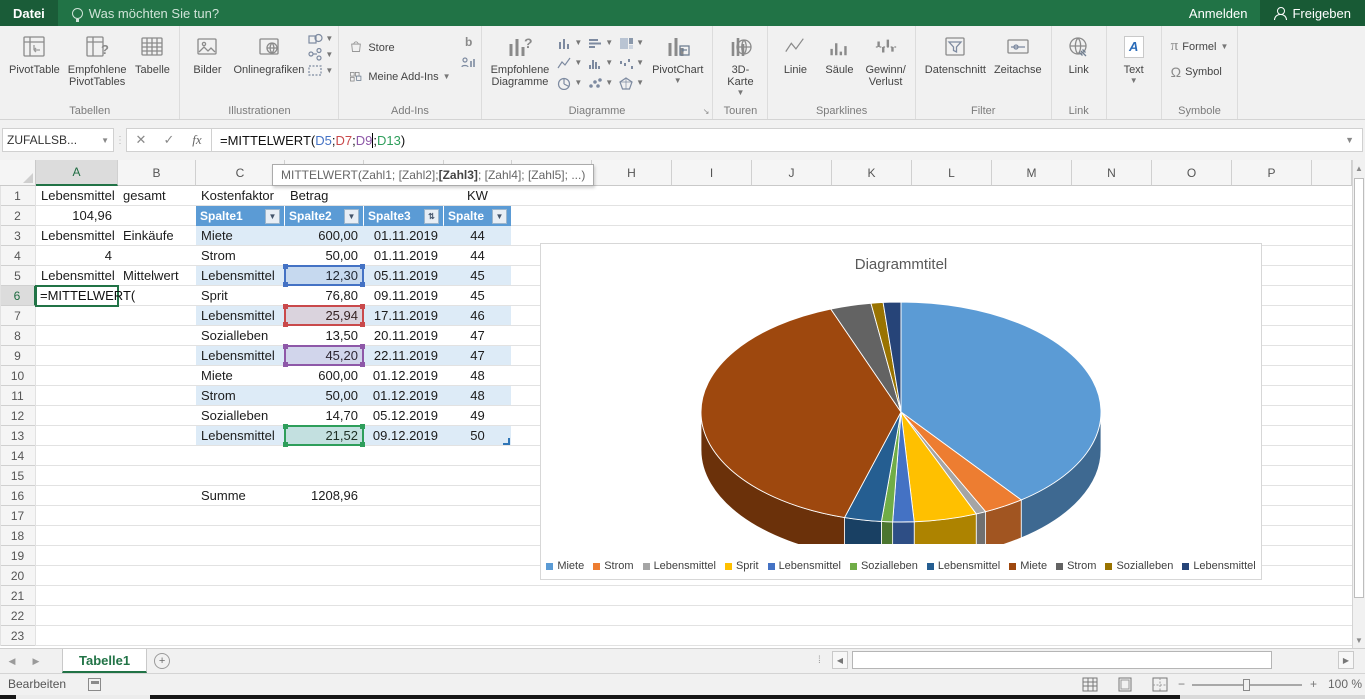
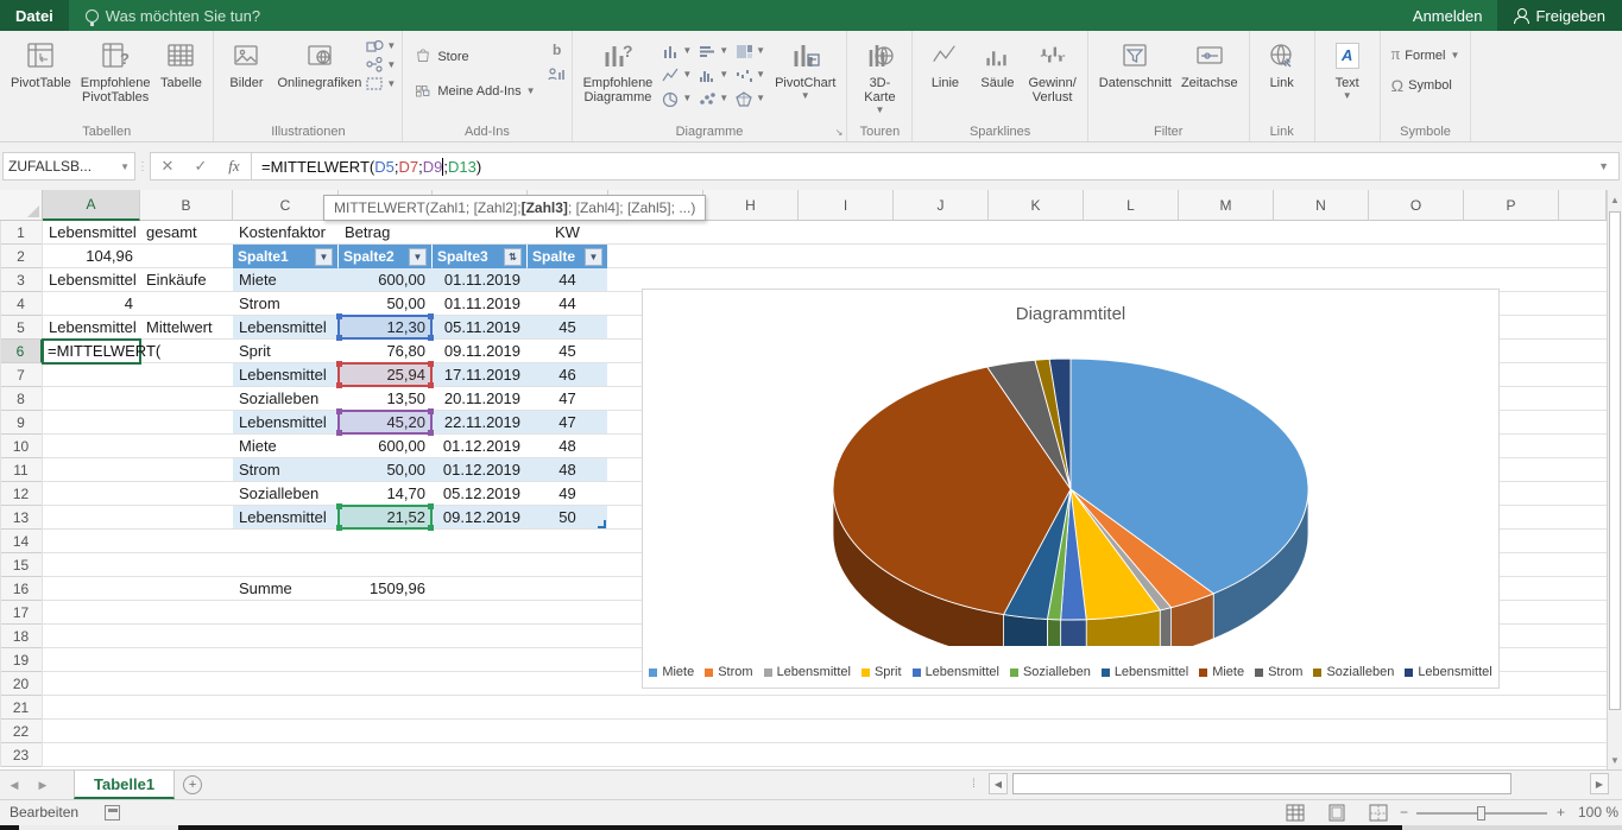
  Datei
  Was möchten Sie tun?
  Anmelden
  Freigeben
  PivotTable
  ?
  Empfohlene
  PivotTables
  Tabelle
  Tabellen
  Bilder
  Onlinegrafiken
  ▼
  ▼
  ▼
  Illustrationen
  Store
  Meine Add-Ins
  ▼
  b
  Add-Ins
  ?
  Empfohlene
  Diagramme
  ▼
  ▼
  ▼
  ▼
  ▼
  ▼
  ▼
  ▼
  ▼
  PivotChart
  ▼
  ↘
  Diagramme
  3D-
  Karte
  ▼
  Touren
  Linie
  Säule
  Gewinn/
  Verlust
  Sparklines
  Datenschnitt
  Zeitachse
  Filter
  Link
  Link
  A
  Text
  ▼
  π
  Formel
  ▼
  Ω
  Symbol
  Symbole
  ZUFALLSB...
  ▼
  ⋮
  ✕
  ✓
  fx
  =MITTELWERT(
  D5
  ;
  D7
  ;
  D9
  ;
  D13
  )
  ▼
  MITTELWERT(Zahl1; [Zahl2];
  [Zahl3]
  ; [Zahl4]; [Zahl5]; ...)
  A
  B
  C
  H
  I
  J
  K
  L
  M
  N
  O
  P
  1
  2
  3
  4
  5
  6
  7
  8
  9
  10
  11
  12
  13
  14
  15
  16
  17
  18
  19
  20
  21
  22
  23
  Spalte1
  ▼
  Spalte2
  ▼
  Spalte3
  ⇅
  Spalte
  ▼
  Miete
  600,00
  01.11.2019
  44
  Strom
  50,00
  01.11.2019
  44
  Lebensmittel
  12,30
  05.11.2019
  45
  Sprit
  76,80
  09.11.2019
  45
  Lebensmittel
  25,94
  17.11.2019
  46
  Sozialleben
  13,50
  20.11.2019
  47
  Lebensmittel
  45,20
  22.11.2019
  47
  Miete
  600,00
  01.12.2019
  48
  Strom
  50,00
  01.12.2019
  48
  Sozialleben
  14,70
  05.12.2019
  49
  Lebensmittel
  21,52
  09.12.2019
  50
  Lebensmittel
  gesamt
  Kostenfaktor
  Betrag
  KW
  104,96
  Lebensmittel
  Einkäufe
  4
  Lebensmittel
  Mittelwert
  Summe
- 1208,96
+ 1509,96
  =MITTELWERT(
  Diagrammtitel
  Miete
  Strom
  Lebensmittel
  Sprit
  Lebensmittel
  Sozialleben
  Lebensmittel
  Miete
  Strom
  Sozialleben
  Lebensmittel
  ▲
  ▼
  ◀
  ▶
  Tabelle1
  +
  ⁞
  ◀
  ▶
  Bearbeiten
  −
  +
  100 %
